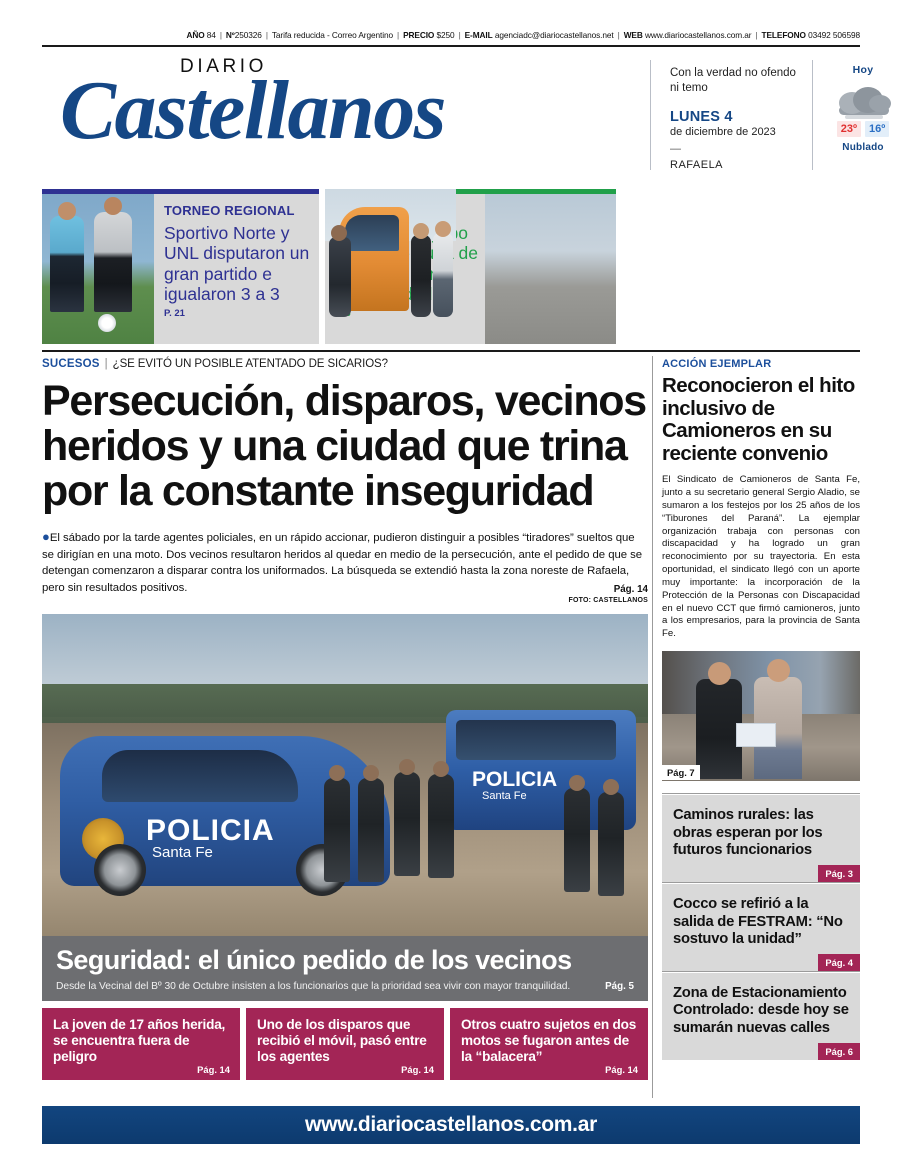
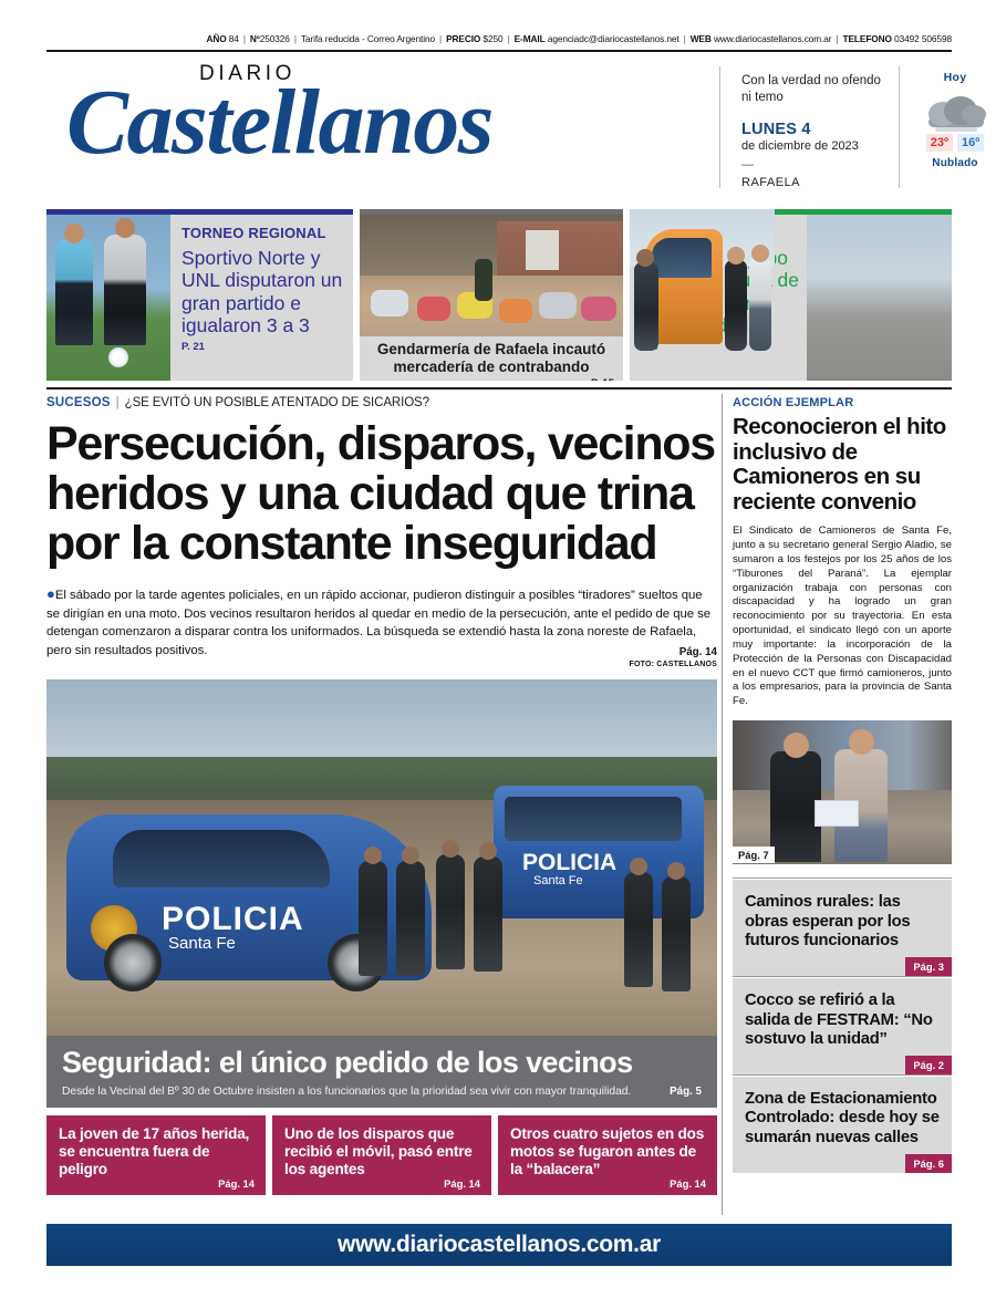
  AÑO 84
  |
  Nº250326
  |
  Tarifa reducida - Correo Argentino
  |
  PRECIO $250
  |
  E-MAIL agenciadc@diariocastellanos.net
  |
  WEB www.diariocastellanos.com.ar
  |
  TELEFONO 03492 506598
  DIARIO
  Castellanos
  Con la verdad no ofendo ni temo
  LUNES 4
  de diciembre de 2023
  —
  RAFAELA
  Hoy
  23º
  16º
  Nublado
  TORNEO REGIONAL
  Sportivo Norte y UNL disputaron un gran partido e igualaron 3 a 3
  P. 21
+ Gendarmería de Rafaela incautó mercadería de contrabando
  SUCESOS
  |
  ¿SE EVITÓ UN POSIBLE ATENTADO DE SICARIOS?
  Persecución, disparos, vecinos heridos y una ciudad que trina por la constante inseguridad
  ●El sábado por la tarde agentes policiales, en un rápido accionar, pudieron distinguir a posibles “tiradores” sueltos que se dirigían en una moto. Dos vecinos resultaron heridos al quedar en medio de la persecución, ante el pedido de que se detengan comenzaron a disparar contra los uniformados. La búsqueda se extendió hasta la zona noreste de Rafaela, pero sin resultados positivos.
  Pág. 14
  POLICIA
  Santa Fe
  POLICIA
  Santa Fe
  Seguridad: el único pedido de los vecinos
  Desde la Vecinal del Bº 30 de Octubre insisten a los funcionarios que la prioridad sea vivir con mayor tranquilidad.
  Pág. 5
  La joven de 17 años herida, se encuentra fuera de peligro
  Pág. 14
  Uno de los disparos que recibió el móvil, pasó entre los agentes
  Pág. 14
  Otros cuatro sujetos en dos motos se fugaron antes de la “balacera”
  Pág. 14
  ACCIÓN EJEMPLAR
  Reconocieron el hito inclusivo de Camioneros en su reciente convenio
  El Sindicato de Camioneros de Santa Fe, junto a su secretario general Sergio Aladio, se sumaron a los festejos por los 25 años de los “Tiburones del Paraná”. La ejemplar organización trabaja con personas con discapacidad y ha logrado un gran reconocimiento por su trayectoria. En esta oportunidad, el sindicato llegó con un aporte muy importante: la incorporación de la Protección de la Personas con Discapacidad en el nuevo CCT que firmó camioneros, junto a los empresarios, para la provincia de Santa Fe.
  Pág. 7
  Caminos rurales: las obras esperan por los futuros funcionarios
  Pág. 3
  Cocco se refirió a la salida de FESTRAM: “No sostuvo la unidad”
- Pág. 4
+ Pág. 2
  Zona de Estacionamiento Controlado: desde hoy se sumarán nuevas calles
  Pág. 6
  www.diariocastellanos.com.ar
